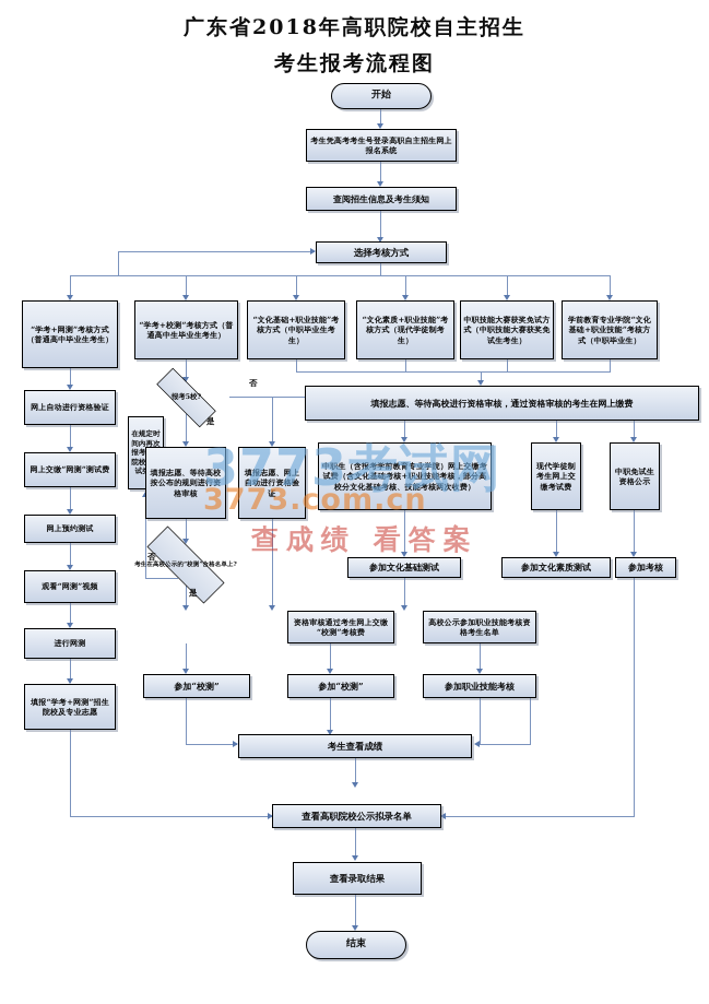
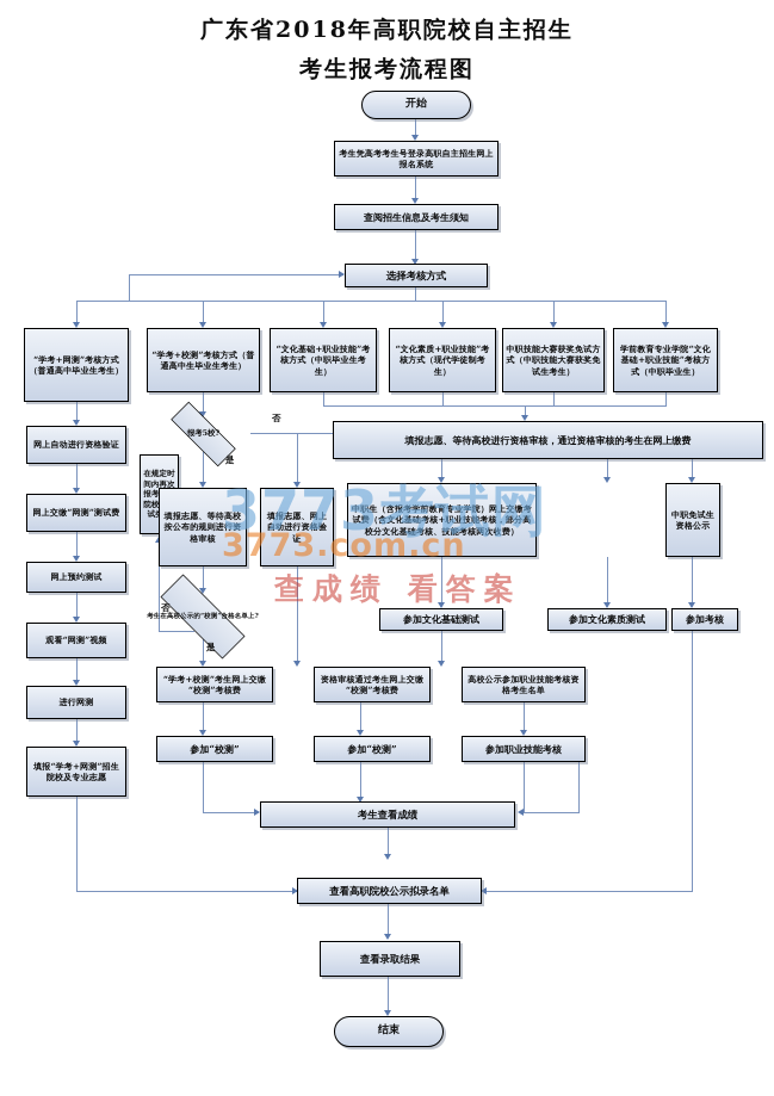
  广东省2018年高职院校自主招生
  考生报考流程图
  3773考试网
  3773.com.cn
  查成绩 看答案
  开始
  考生凭高考考生号登录高职自主招生网上报名系统
  查阅招生信息及考生须知
  选择考核方式
  “学考+网测”考核方式（普通高中毕业生考生）
  “学考+校测”考核方式（普通高中生毕业生考生）
  “文化基础+职业技能”考核方式（中职毕业生考生）
  “文化素质+职业技能”考核方式（现代学徒制考生）
  中职技能大赛获奖免试方式（中职技能大赛获奖免试生考生）
  学前教育专业学院“文化基础+职业技能”考核方式（中职毕业生）
  网上自动进行资格验证
  网上交缴“网测”测试费
  网上预约测试
  观看“网测”视频
  进行网测
  填报“学考+网测”招生院校及专业志愿
  否
  报考5校?
  是
  否
  填报志愿、等待高校按公布的规则进行资格审核
  填报志愿、网上自动进行资格验证
  填报志愿、等待高校进行资格审核，通过资格审核的考生在网上缴费
  中职生（含报考学前教育专业学院）网上交缴考试费（含文化基础考核+职业技能考核，部分高校分文化基础考核、技能考核两次收费）
- 现代学徒制考生网上交缴考试费
  中职免试生资格公示
  参加文化基础测试
  参加文化素质测试
  参加考核
  是
+ “学考+校测”考生网上交缴“校测”考核费
  资格审核通过考生网上交缴“校测”考核费
  高校公示参加职业技能考核资格考生名单
  参加“校测”
  参加“校测”
  参加职业技能考核
  考生查看成绩
  查看高职院校公示拟录名单
  查看录取结果
  结束
